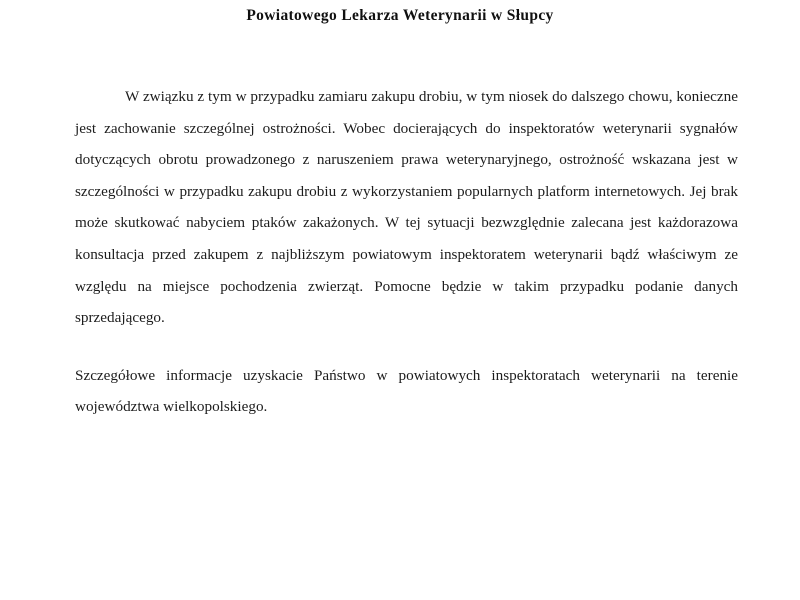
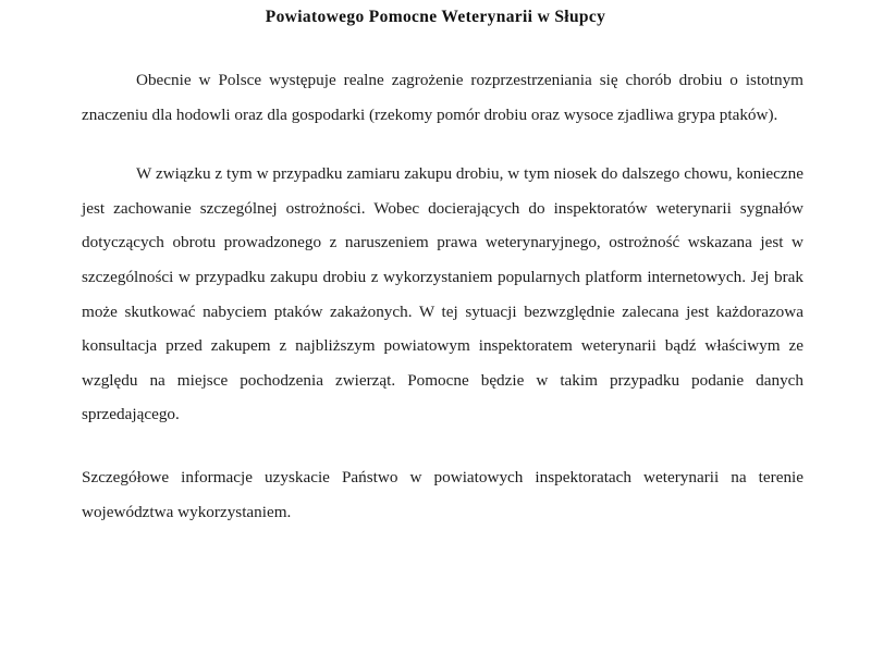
- Powiatowego Lekarza Weterynarii w Słupcy
+ Powiatowego Pomocne Weterynarii w Słupcy
+ Obecnie w Polsce występuje realne zagrożenie rozprzestrzeniania się chorób drobiu o istotnym znaczeniu dla hodowli oraz dla gospodarki (rzekomy pomór drobiu oraz wysoce zjadliwa grypa ptaków).
  W związku z tym w przypadku zamiaru zakupu drobiu, w tym niosek do dalszego chowu, konieczne jest zachowanie szczególnej ostrożności. Wobec docierających do inspektoratów weterynarii sygnałów dotyczących obrotu prowadzonego z naruszeniem prawa weterynaryjnego, ostrożność wskazana jest w szczególności w przypadku zakupu drobiu z wykorzystaniem popularnych platform internetowych. Jej brak może skutkować nabyciem ptaków zakażonych. W tej sytuacji bezwzględnie zalecana jest każdorazowa konsultacja przed zakupem z najbliższym powiatowym inspektoratem weterynarii bądź właściwym ze względu na miejsce pochodzenia zwierząt. Pomocne będzie w takim przypadku podanie danych sprzedającego.
- Szczegółowe informacje uzyskacie Państwo w powiatowych inspektoratach weterynarii na terenie województwa wielkopolskiego.
+ Szczegółowe informacje uzyskacie Państwo w powiatowych inspektoratach weterynarii na terenie województwa wykorzystaniem.
